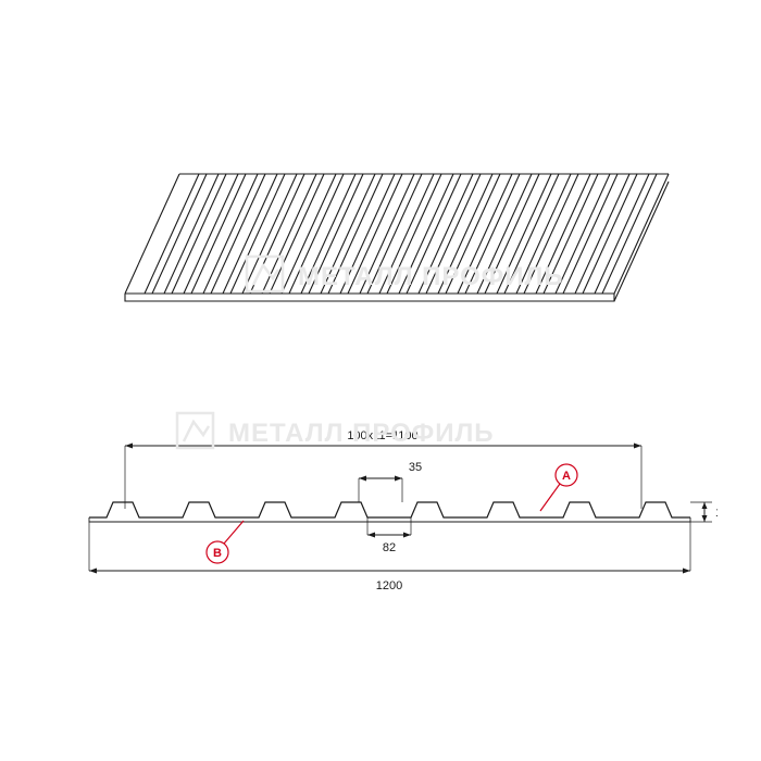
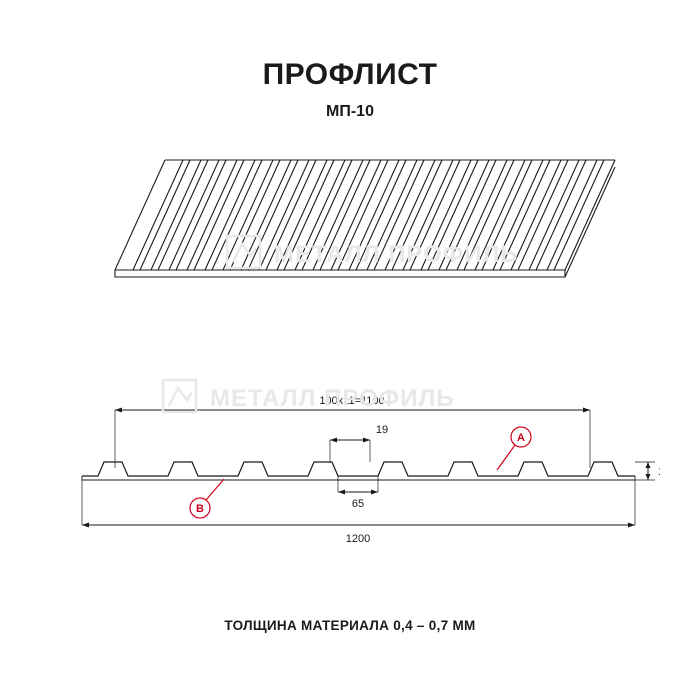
+ ПРОФЛИСТ
+ МП-10
  МЕТАЛЛ ПРОФИЛЬ
  100х11=1100
- 35
+ 19
- 82
+ 65
  1200
  A
  B
  МЕТАЛЛ ПРОФИЛЬ
+ ТОЛЩИНА МАТЕРИАЛА 0,4 – 0,7 ММ
